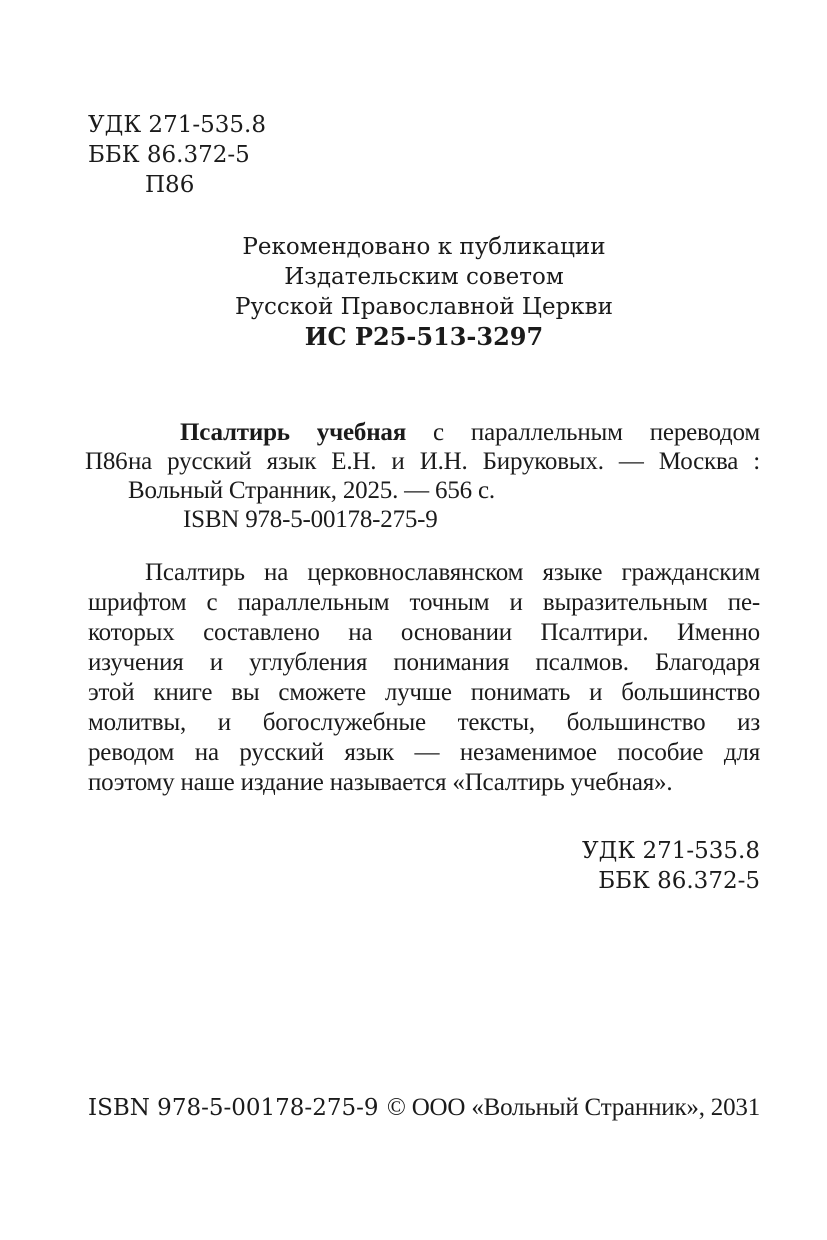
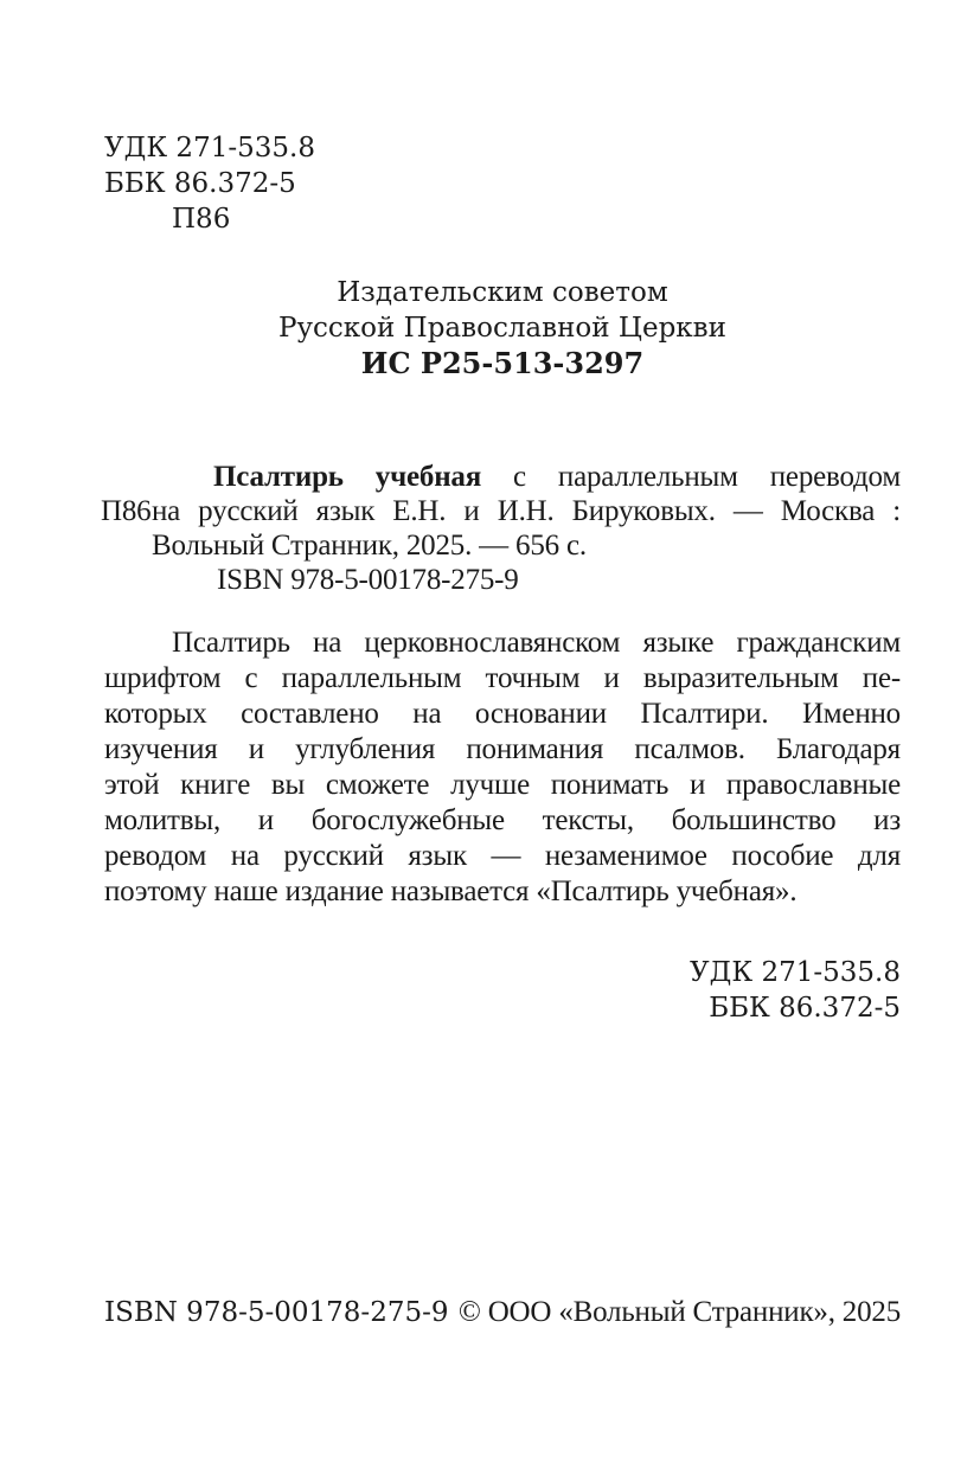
  УДК 271-535.8
  ББК 86.372-5
  П86
- Рекомендовано к публикации
  Издательским советом
  Русской Православной Церкви
  ИС Р25-513-3297
  П86
  Псалтирь учебная с параллельным переводом
  на русский язык Е.Н. и И.Н. Бируковых. — Москва :
  Вольный Странник, 2025. — 656 с.
  ISBN 978-5-00178-275-9
  Псалтирь на церковнославянском языке гражданским
  шрифтом с параллельным точным и выразительным пе-
  которых составлено на основании Псалтири. Именно
  изучения и углубления понимания псалмов. Благодаря
- этой книге вы сможете лучше понимать и большинство
+ этой книге вы сможете лучше понимать и православные
  молитвы, и богослужебные тексты, большинство из
  реводом на русский язык — незаменимое пособие для
  поэтому наше издание называется «Псалтирь учебная».
  УДК 271-535.8
  ББК 86.372-5
  ISBN 978-5-00178-275-9
- © ООО «Вольный Странник», 2031
+ © ООО «Вольный Странник», 2025
